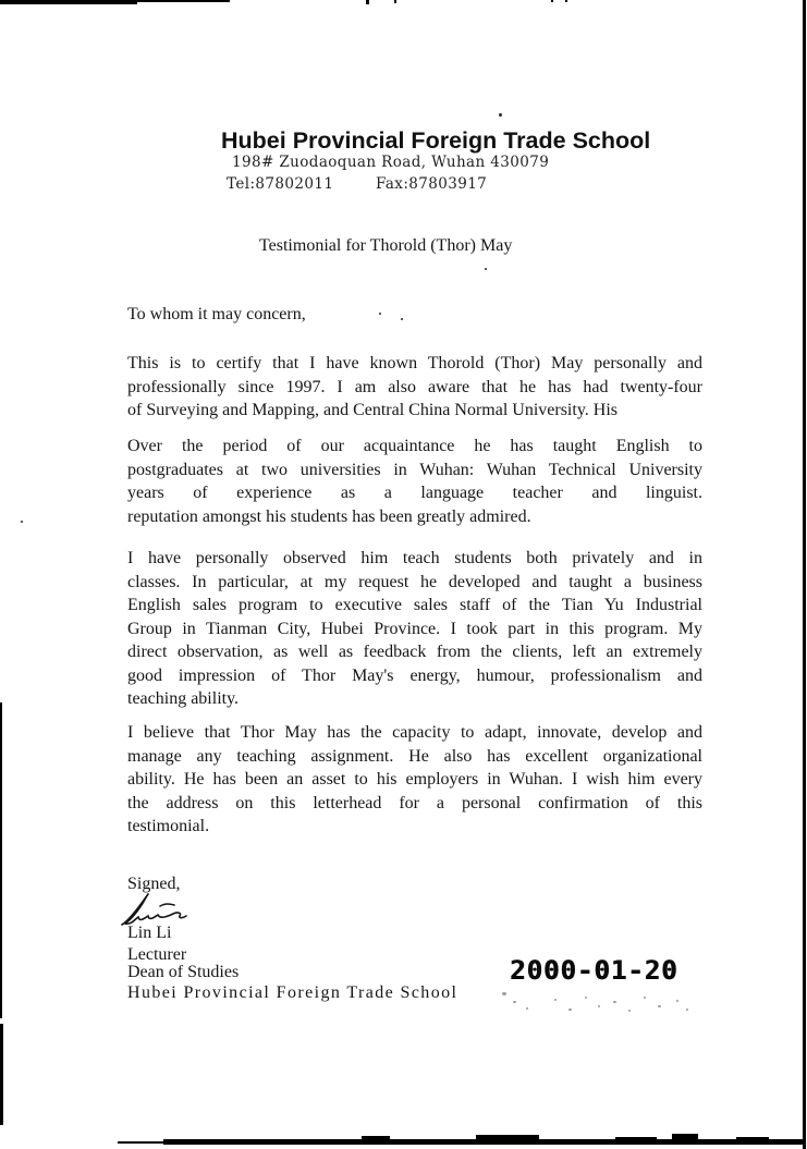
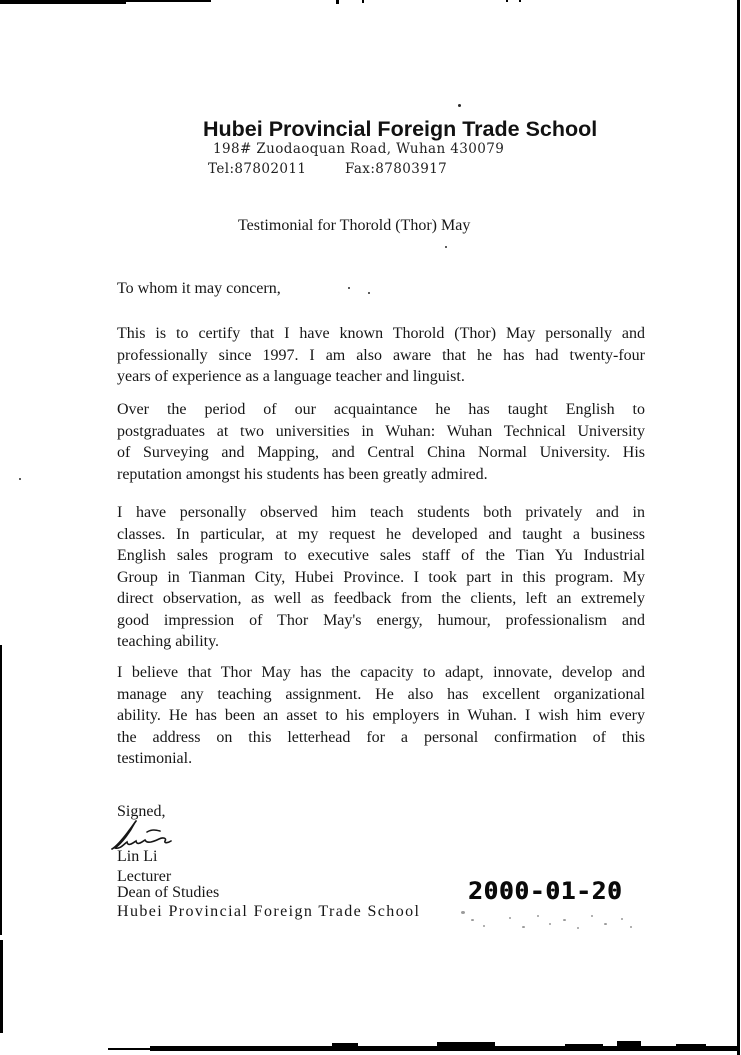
  Hubei Provincial Foreign Trade School
  198# Zuodaoquan Road, Wuhan 430079
  Tel:87802011
  Fax:87803917
  Testimonial for Thorold (Thor) May
  To whom it may concern,
  This is to certify that I have known Thorold (Thor) May personally and
  professionally since 1997. I am also aware that he has had twenty-four
- of Surveying and Mapping, and Central China Normal University. His
+ years of experience as a language teacher and linguist.
  Over the period of our acquaintance he has taught English to
  postgraduates at two universities in Wuhan: Wuhan Technical University
- years of experience as a language teacher and linguist.
+ of Surveying and Mapping, and Central China Normal University. His
  reputation amongst his students has been greatly admired.
  I have personally observed him teach students both privately and in
  classes. In particular, at my request he developed and taught a business
  English sales program to executive sales staff of the Tian Yu Industrial
  Group in Tianman City, Hubei Province. I took part in this program. My
  direct observation, as well as feedback from the clients, left an extremely
  good impression of Thor May's energy, humour, professionalism and
  teaching ability.
  I believe that Thor May has the capacity to adapt, innovate, develop and
  manage any teaching assignment. He also has excellent organizational
  ability. He has been an asset to his employers in Wuhan. I wish him every
  the address on this letterhead for a personal confirmation of this
  testimonial.
  Signed,
  Lin Li
  Lecturer
  Dean of Studies
  Hubei Provincial Foreign Trade School
  2000-01-20
